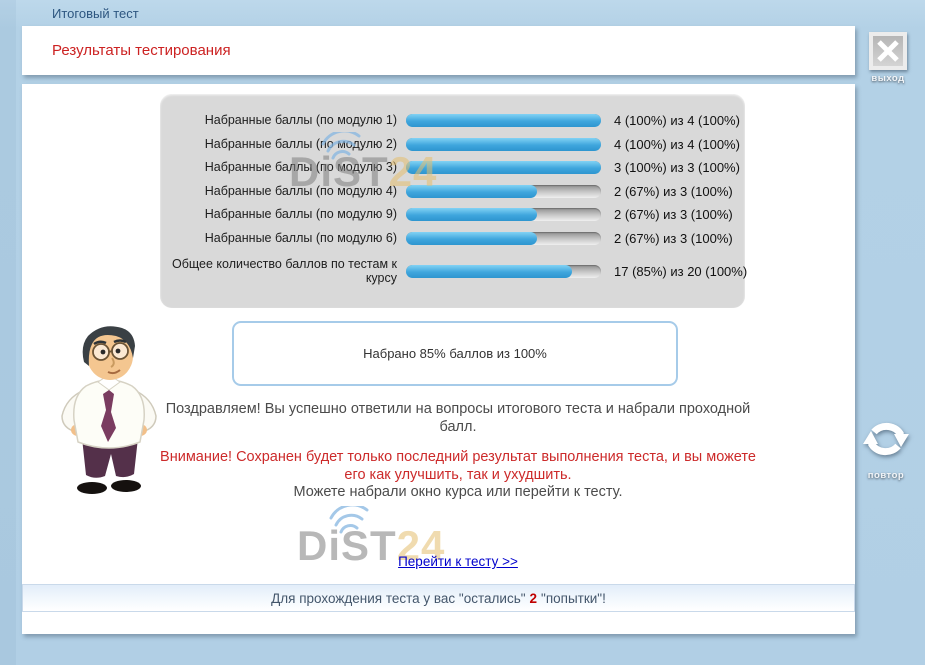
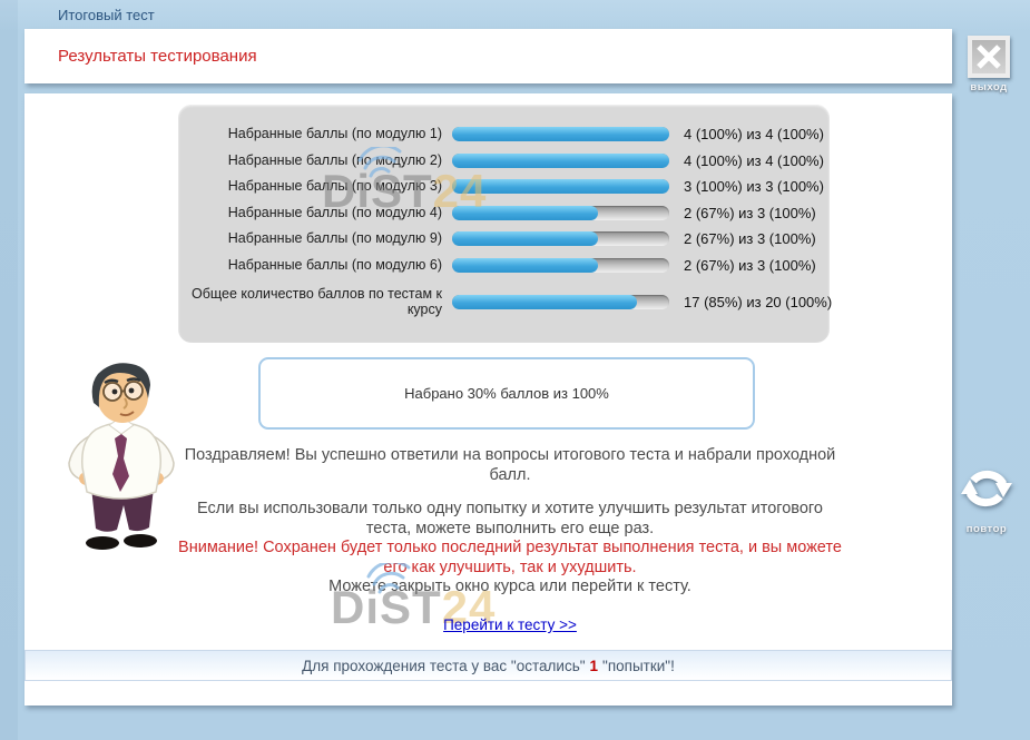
  Итоговый тест
  Результаты тестирования
  Набранные баллы (по модулю 1)
  4 (100%) из 4 (100%)
  Набранные баллы (по модулю 2)
  4 (100%) из 4 (100%)
  Набранные баллы (по модулю 3)
  3 (100%) из 3 (100%)
  Набранные баллы (по модулю 4)
  2 (67%) из 3 (100%)
  Набранные баллы (по модулю 9)
  2 (67%) из 3 (100%)
  Набранные баллы (по модулю 6)
  2 (67%) из 3 (100%)
  Общее количество баллов по тестам к курсу
  17 (85%) из 20 (100%)
  DiST24
- Набрано 85% баллов из 100%
+ Набрано 30% баллов из 100%
  Поздравляем! Вы успешно ответили на вопросы итогового теста и набрали проходной балл.
+ Если вы использовали только одну попытку и хотите улучшить результат итогового теста, можете выполнить его еще раз.
  Внимание! Сохранен будет только последний результат выполнения теста, и вы можете его как улучшить, так и ухудшить.
- Можете набрали окно курса или перейти к тесту.
+ Можете закрыть окно курса или перейти к тесту.
  DiST24
  Перейти к тесту >>
  Для прохождения теста у вас "остались"
- 2
+ 1
  "попытки"!
  выход
  повтор
